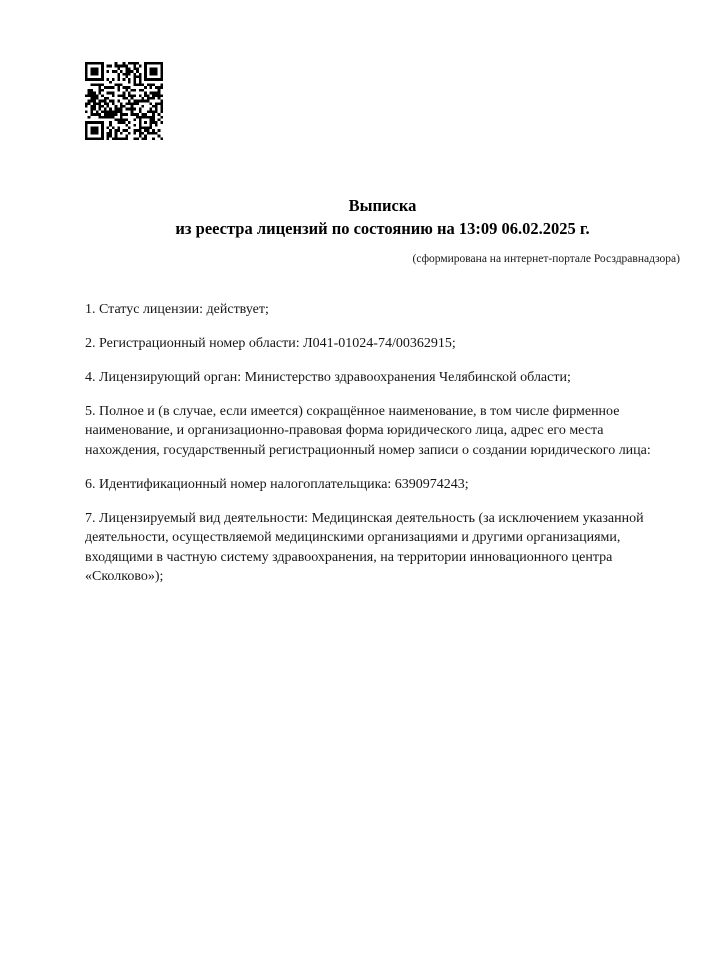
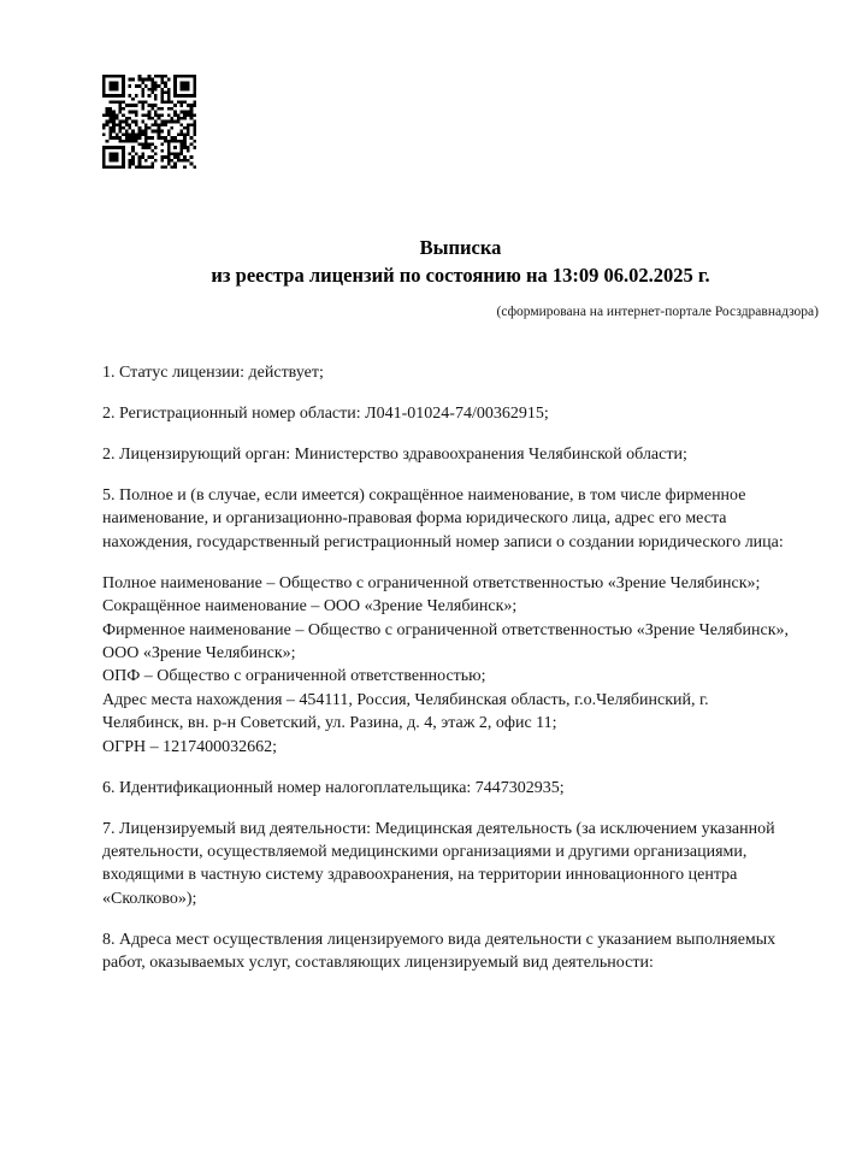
  Выписка
  из реестра лицензий по состоянию на 13:09 06.02.2025 г.
  (сформирована на интернет-портале Росздравнадзора)
  1. Статус лицензии: действует;
  2. Регистрационный номер области: Л041-01024-74/00362915;
- 4. Лицензирующий орган: Министерство здравоохранения Челябинской области;
+ 2. Лицензирующий орган: Министерство здравоохранения Челябинской области;
  5. Полное и (в случае, если имеется) сокращённое наименование, в том числе фирменное
  наименование, и организационно-правовая форма юридического лица, адрес его места
  нахождения, государственный регистрационный номер записи о создании юридического лица:
+ Полное наименование – Общество с ограниченной ответственностью «Зрение Челябинск»;
+ Сокращённое наименование – ООО «Зрение Челябинск»;
+ Фирменное наименование – Общество с ограниченной ответственностью «Зрение Челябинск»,
+ ООО «Зрение Челябинск»;
+ ОПФ – Общество с ограниченной ответственностью;
+ Адрес места нахождения – 454111, Россия, Челябинская область, г.о.Челябинский, г.
+ Челябинск, вн. р-н Советский, ул. Разина, д. 4, этаж 2, офис 11;
+ ОГРН – 1217400032662;
- 6. Идентификационный номер налогоплательщика: 6390974243;
+ 6. Идентификационный номер налогоплательщика: 7447302935;
  7. Лицензируемый вид деятельности: Медицинская деятельность (за исключением указанной
  деятельности, осуществляемой медицинскими организациями и другими организациями,
  входящими в частную систему здравоохранения, на территории инновационного центра
  «Сколково»);
+ 8. Адреса мест осуществления лицензируемого вида деятельности с указанием выполняемых
+ работ, оказываемых услуг, составляющих лицензируемый вид деятельности:
